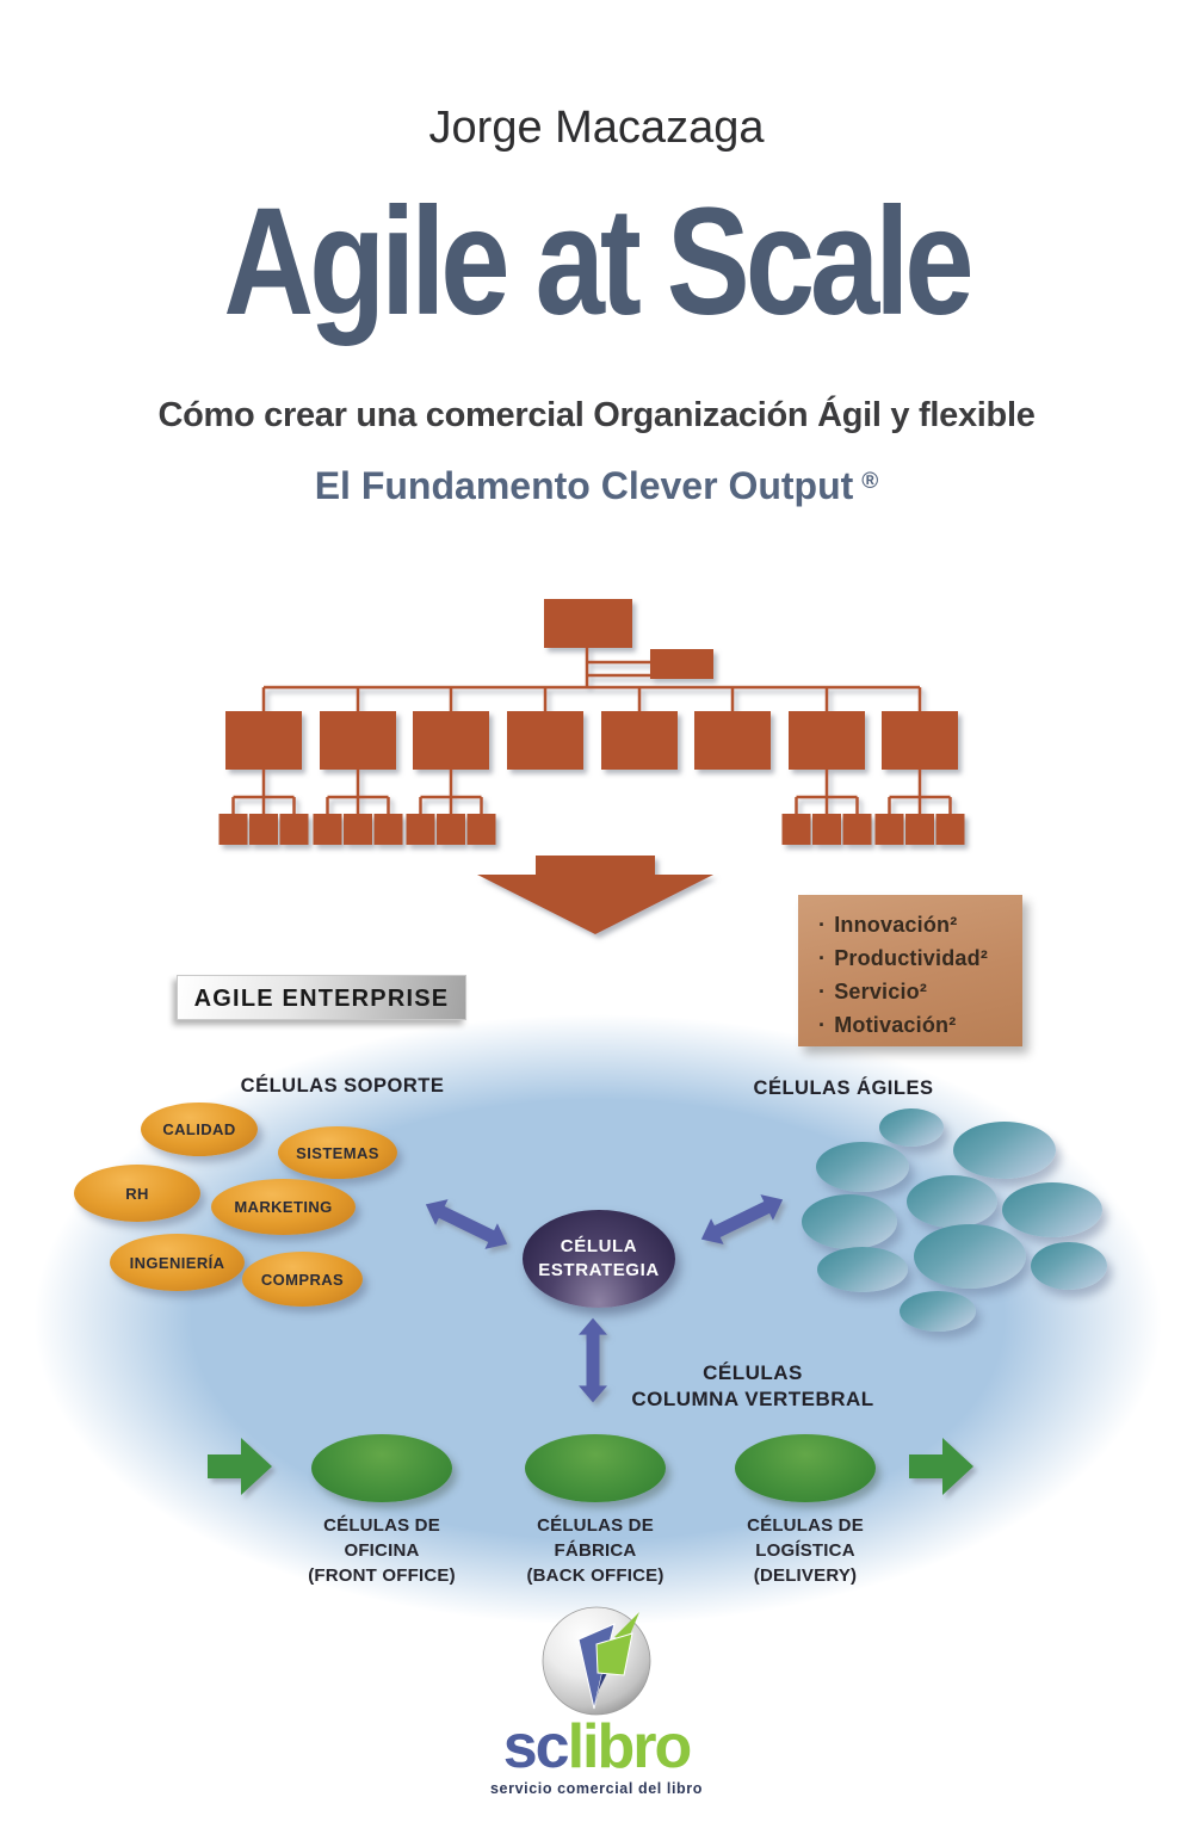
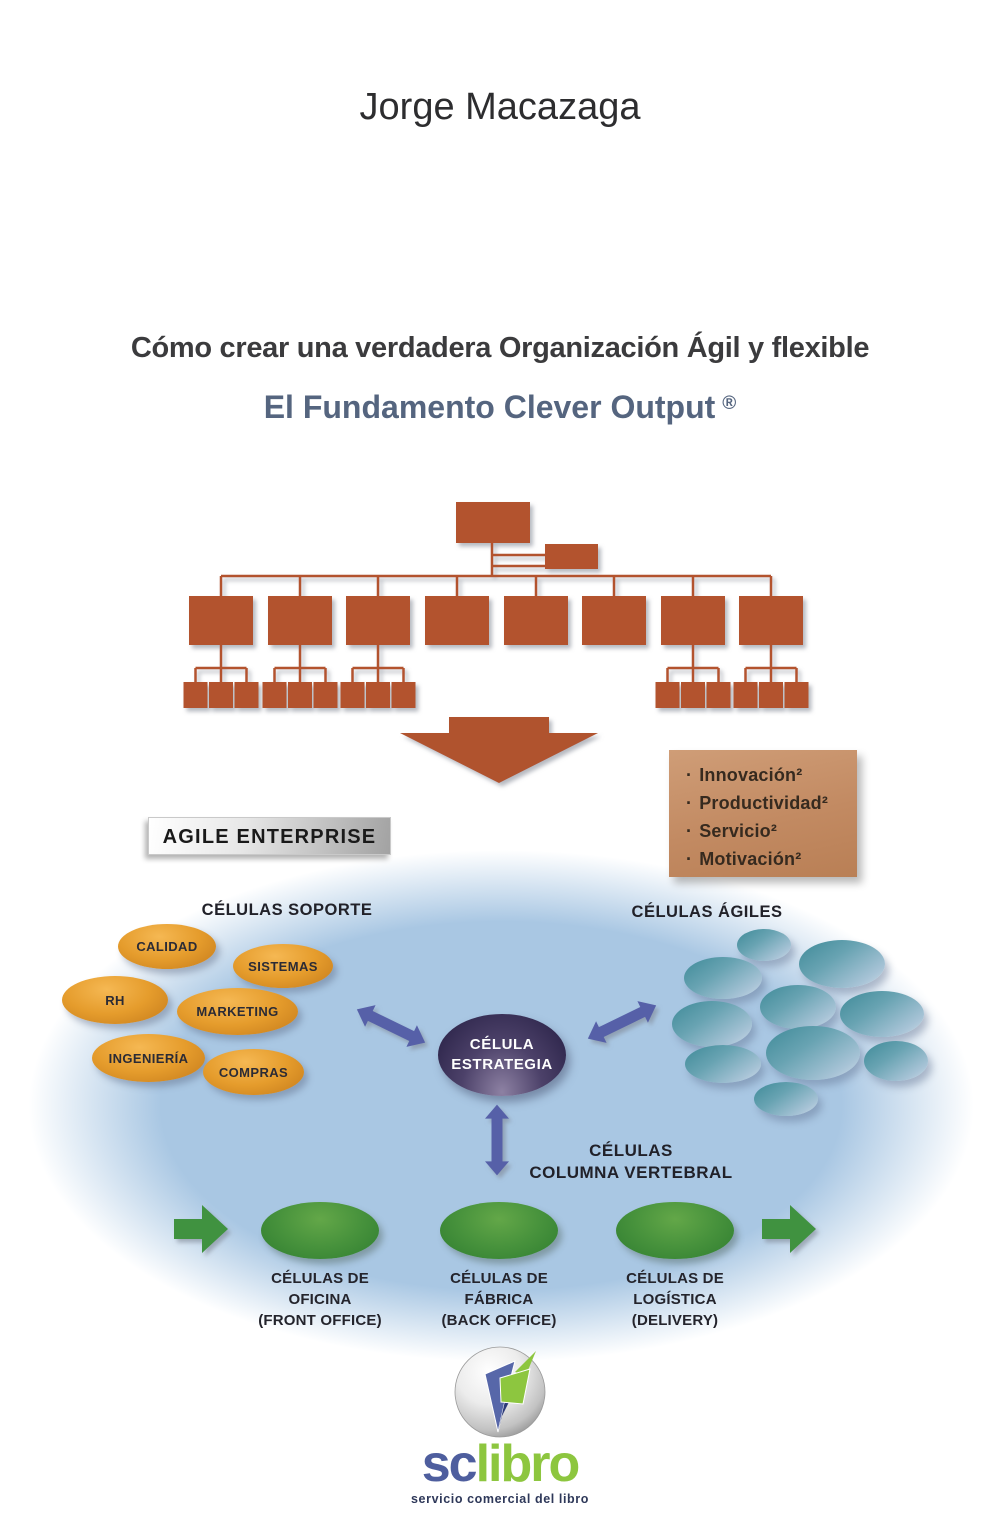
  Jorge Macazaga
- Agile at Scale
- Cómo crear una comercial Organización Ágil y flexible
+ Cómo crear una verdadera Organización Ágil y flexible
  El Fundamento Clever Output ®
  CÉLULAS SOPORTE
  CALIDAD
  SISTEMAS
  RH
  MARKETING
  INGENIERÍA
  COMPRAS
  CÉLULAS ÁGILES
  CÉLULA
  ESTRATEGIA
  CÉLULAS
  COLUMNA VERTEBRAL
  CÉLULAS DE
  OFICINA
  (FRONT OFFICE)
  CÉLULAS DE
  FÁBRICA
  (BACK OFFICE)
  CÉLULAS DE
  LOGÍSTICA
  (DELIVERY)
  · Innovación²
  · Productividad²
  · Servicio²
  · Motivación²
  AGILE ENTERPRISE
  sclibro
  servicio comercial del libro
